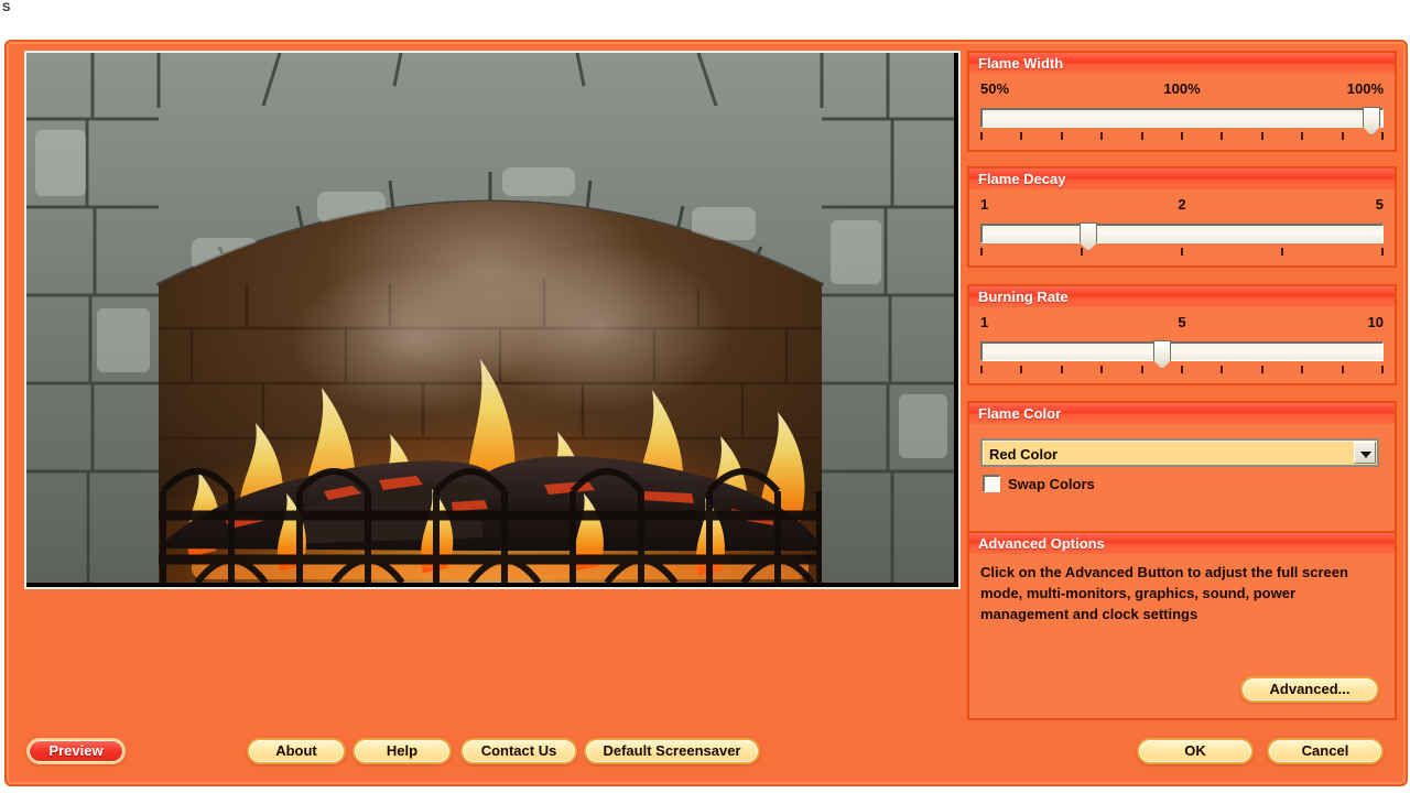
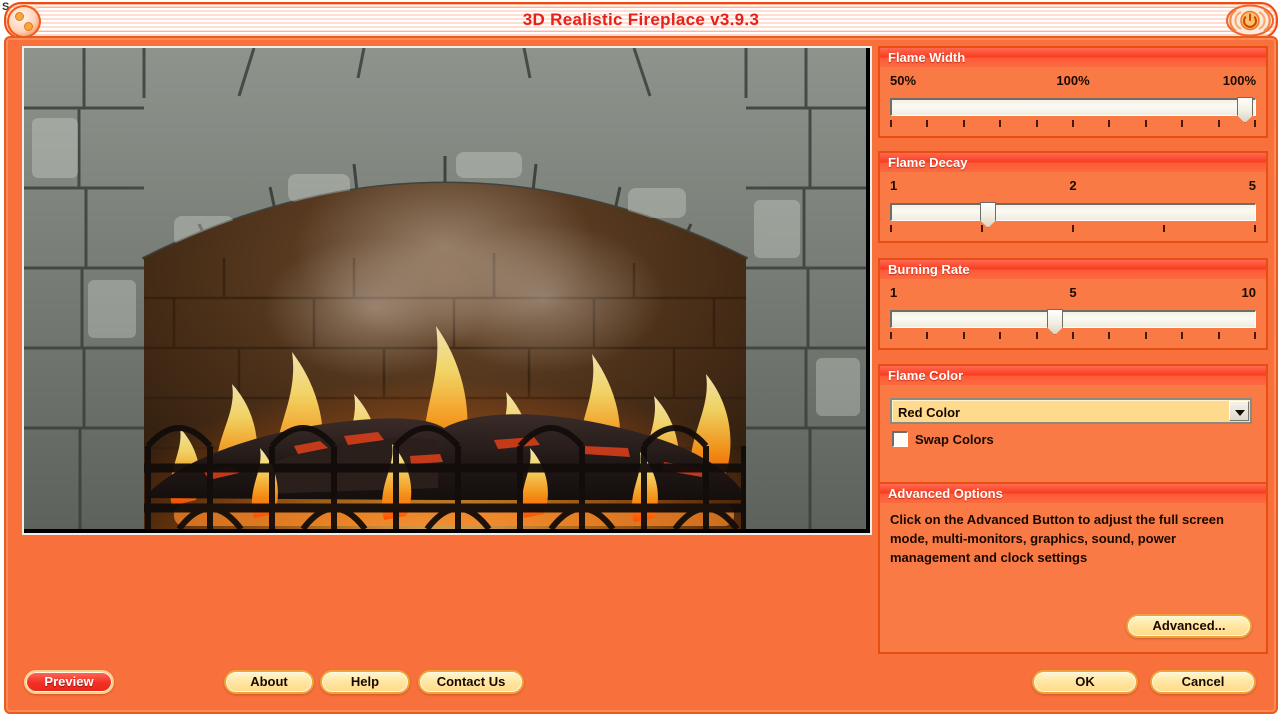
  S
+ 3D Realistic Fireplace v3.9.3
  Flame Width
  50%
  100%
  100%
  Flame Decay
  1
  2
  5
  Burning Rate
  1
  5
  10
  Flame Color
  Red Color
  Swap Colors
  Advanced Options
  Click on the Advanced Button to adjust the full screen mode, multi-monitors, graphics, sound, power management and clock settings
  Advanced...
  Preview
  About
  Help
  Contact Us
- Default Screensaver
  OK
  Cancel
